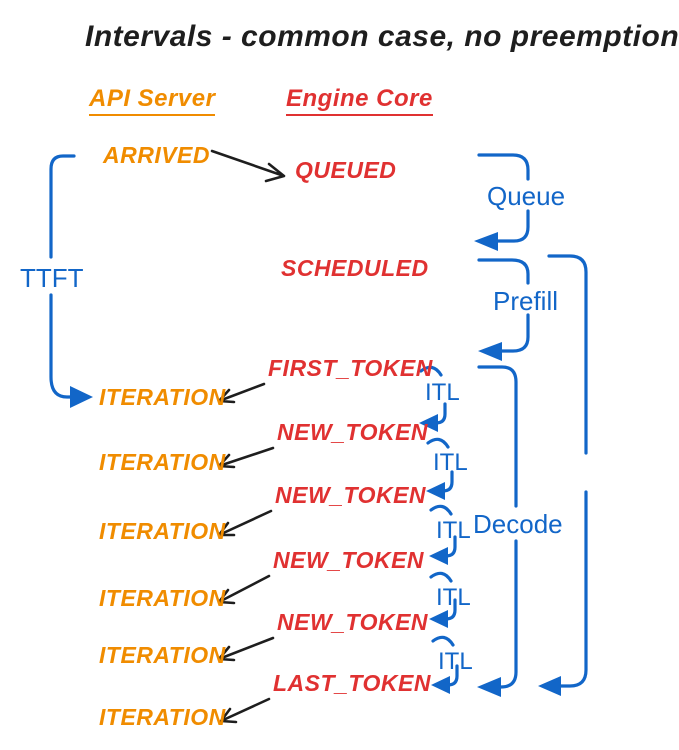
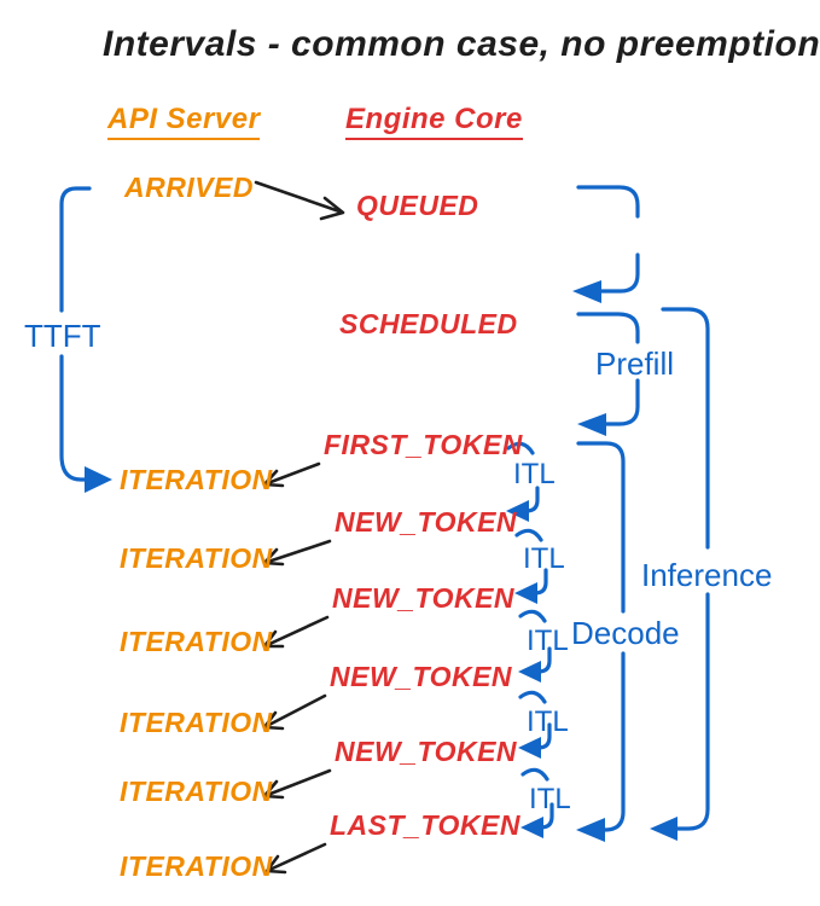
  Intervals - common case, no preemption
  API Server
  Engine Core
  ARRIVED
  ITERATION
  ITERATION
  ITERATION
  ITERATION
  ITERATION
  ITERATION
  QUEUED
  SCHEDULED
  FIRST_TOKEN
  NEW_TOKEN
  NEW_TOKEN
  NEW_TOKEN
  NEW_TOKEN
  LAST_TOKEN
  TTFT
- Queue
  Prefill
  ITL
  ITL
  ITL
  ITL
  ITL
  Decode
+ Inference
